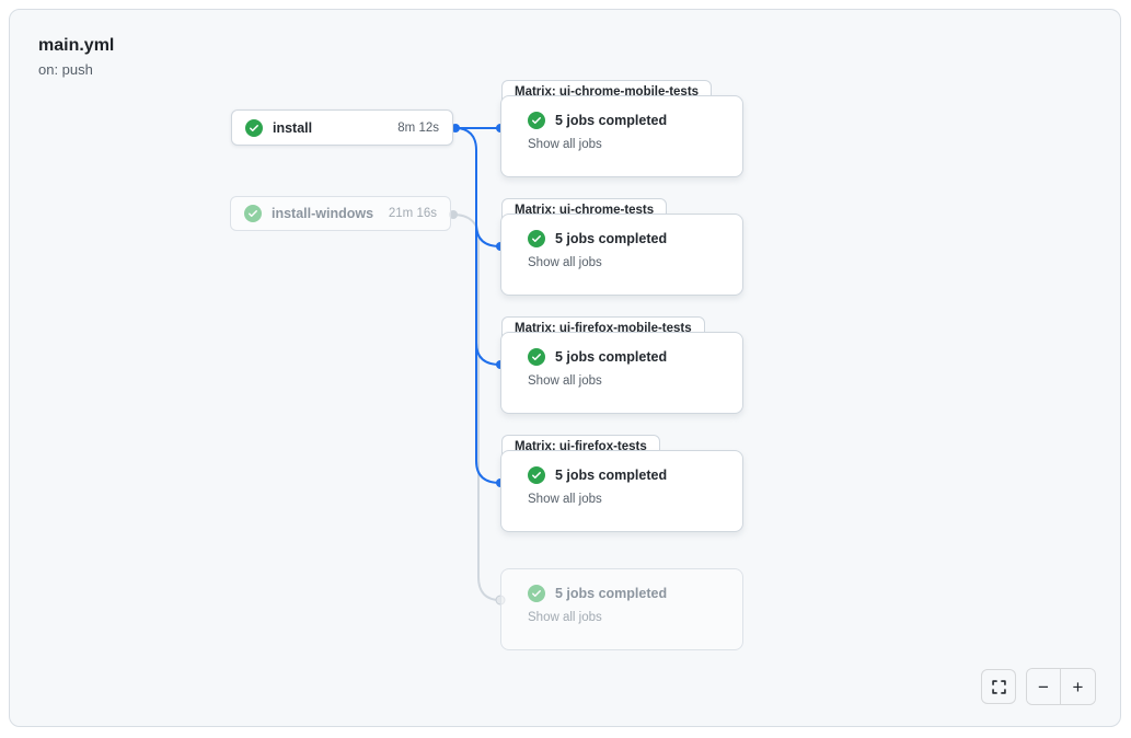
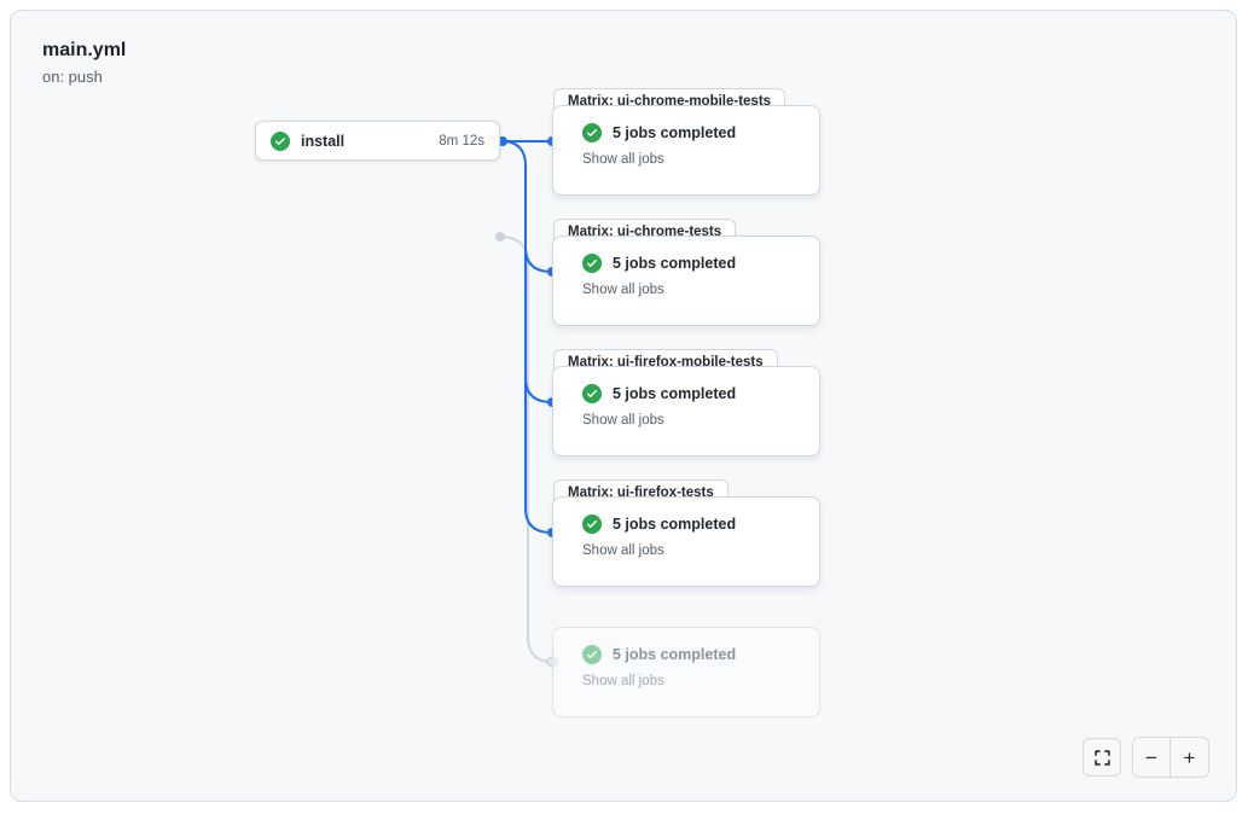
  main.yml
  on: push
  install
  8m 12s
- install-windows
- 21m 16s
  Matrix: ui-chrome-mobile-tests
  5 jobs completed
  Show all jobs
  Matrix: ui-chrome-tests
  5 jobs completed
  Show all jobs
  Matrix: ui-firefox-mobile-tests
  5 jobs completed
  Show all jobs
  Matrix: ui-firefox-tests
  5 jobs completed
  Show all jobs
  5 jobs completed
  Show all jobs
  −
  +
